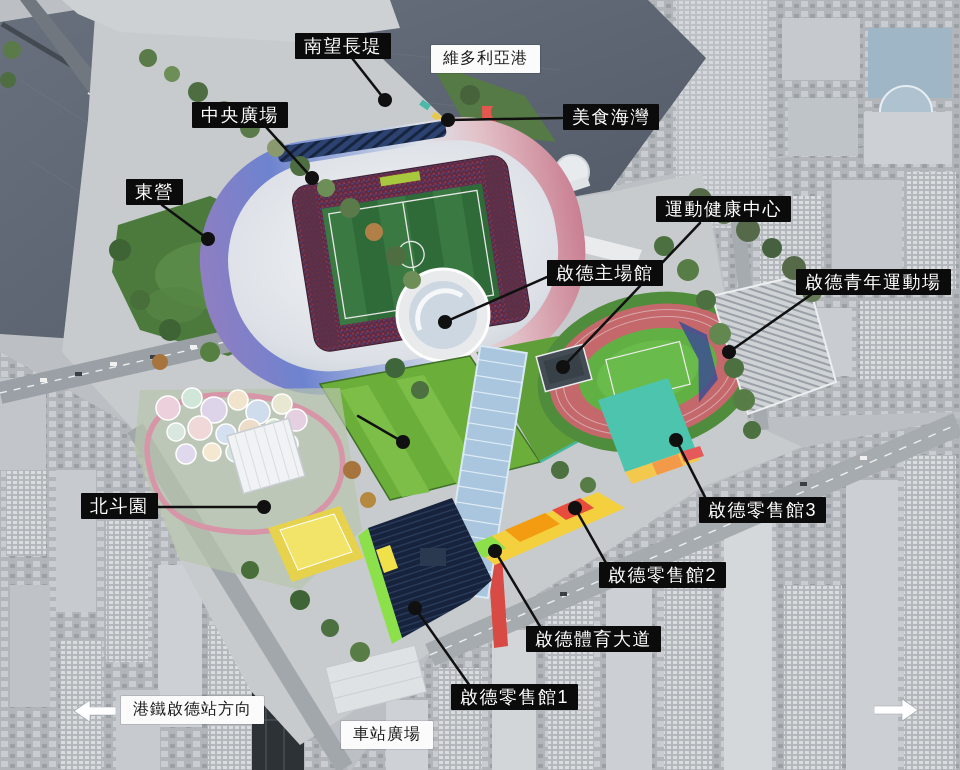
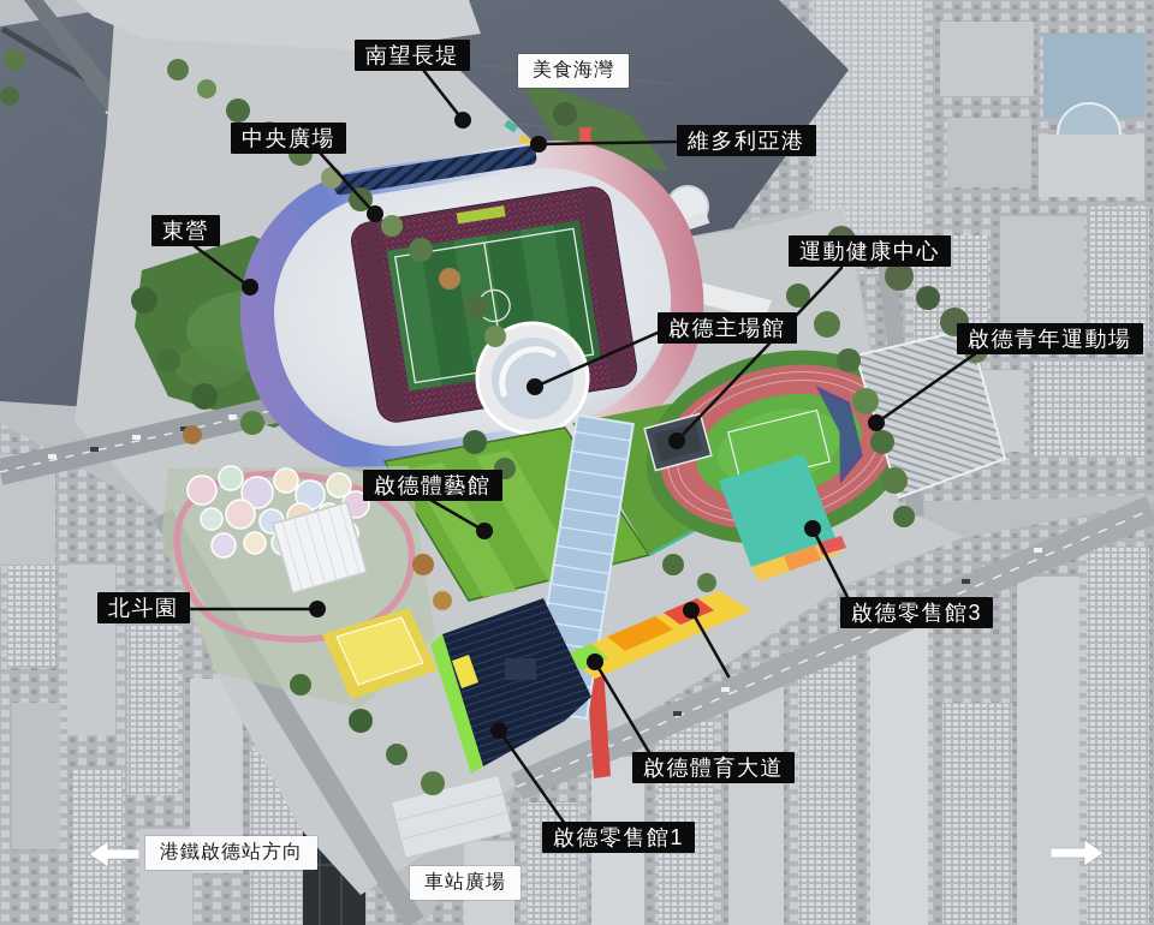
  南望長堤
- 維多利亞港
+ 美食海灣
  中央廣場
- 美食海灣
+ 維多利亞港
  東營
  運動健康中心
  啟德主場館
  啟德青年運動場
+ 啟德體藝館
  北斗園
  啟德零售館3
- 啟德零售館2
  啟德體育大道
  啟德零售館1
  港鐵啟德站方向
  車站廣場
